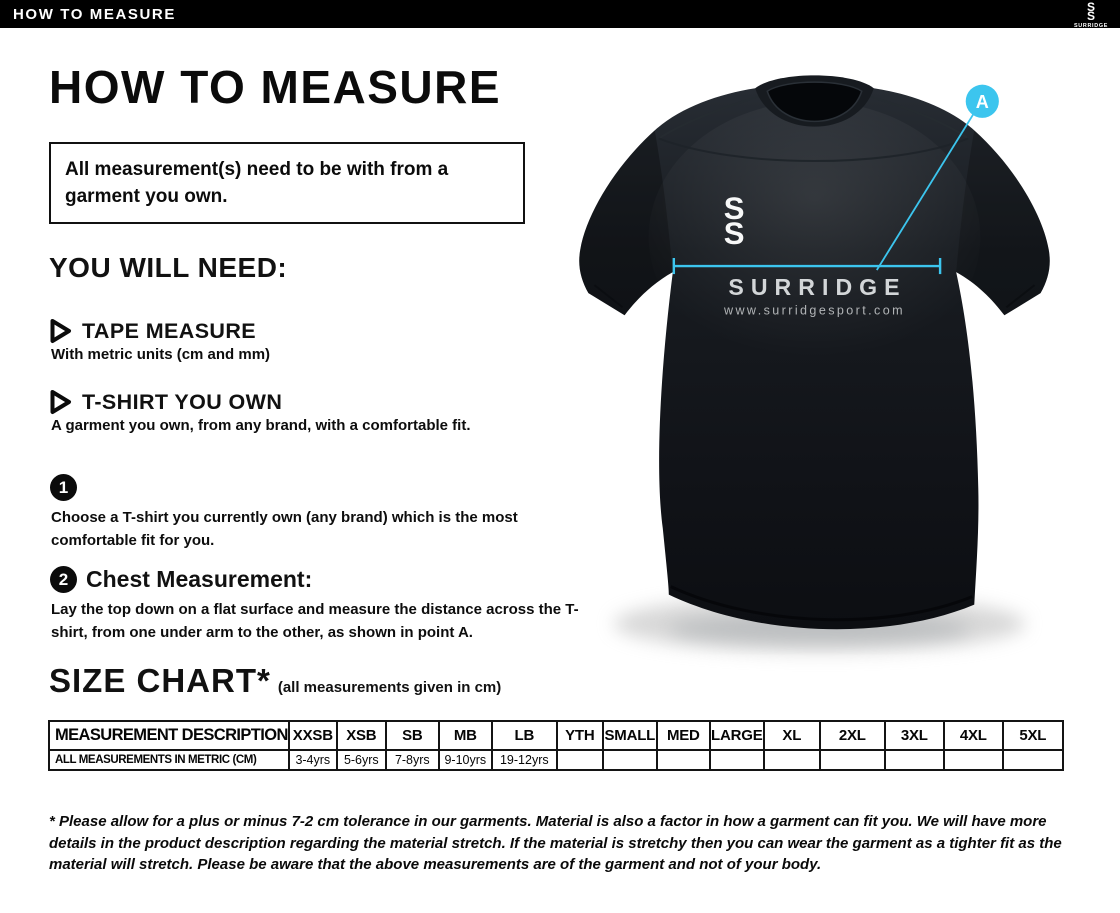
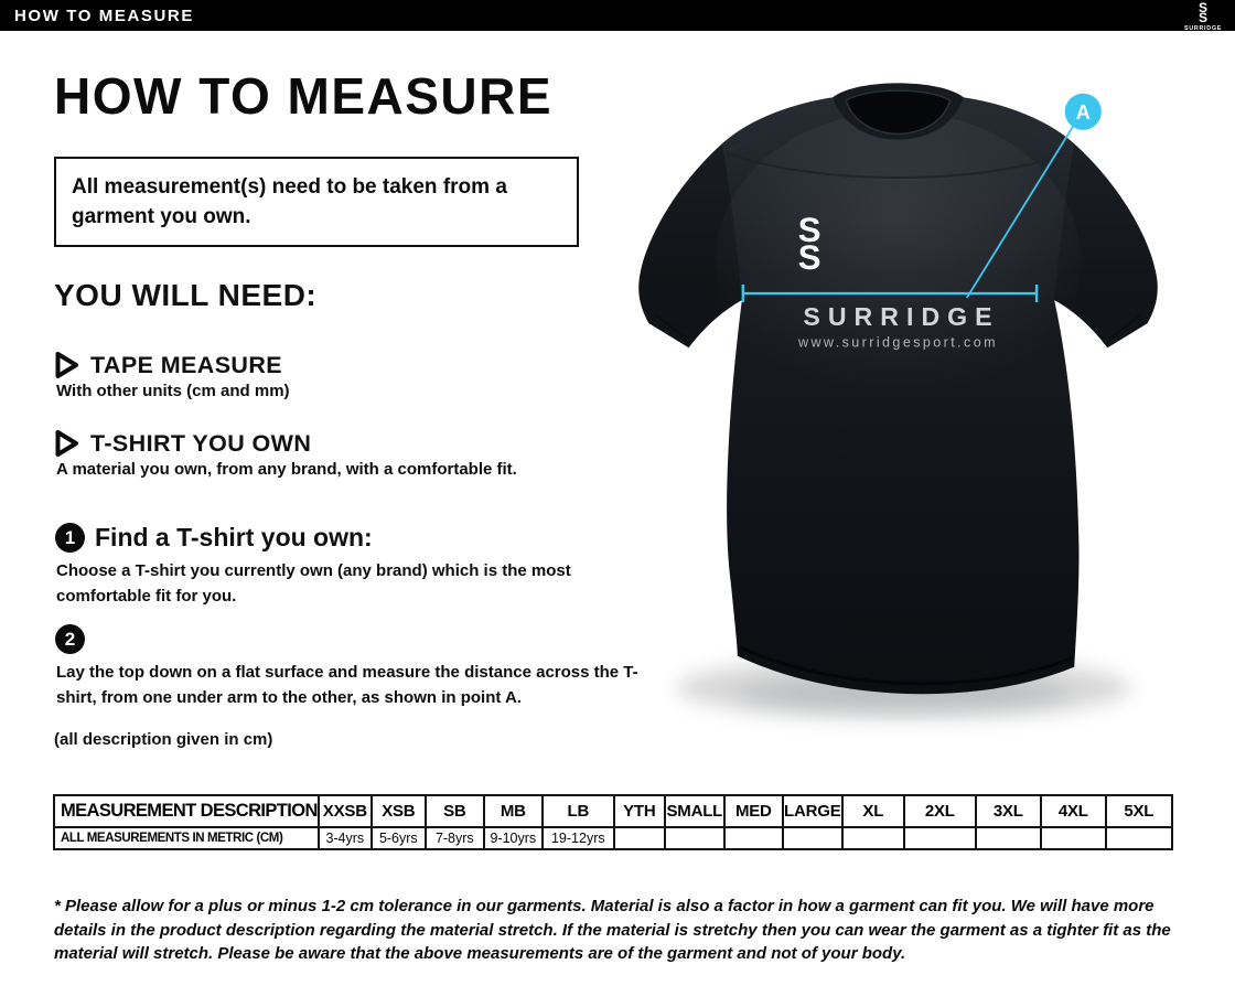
  HOW TO MEASURE
  S
  S
  HOW TO MEASURE
- All measurement(s) need to be with from a garment you own.
+ All measurement(s) need to be taken from a garment you own.
  YOU WILL NEED:
  TAPE MEASURE
- With metric units (cm and mm)
+ With other units (cm and mm)
  T-SHIRT YOU OWN
- A garment you own, from any brand, with a comfortable fit.
+ A material you own, from any brand, with a comfortable fit.
  1
+ Find a T-shirt you own:
  Choose a T-shirt you currently own (any brand) which is the most comfortable fit for you.
  2
- Chest Measurement:
  Lay the top down on a flat surface and measure the distance across the T-shirt, from one under arm to the other, as shown in point A.
- SIZE CHART*
- (all measurements given in cm)
+ (all description given in cm)
  MEASUREMENT DESCRIPTION	XXSB	XSB	SB	MB	LB	YTH	SMALL	MED	LARGE	XL	2XL	3XL	4XL	5XL
  ALL MEASUREMENTS IN METRIC (CM)	3-4yrs	5-6yrs	7-8yrs	9-10yrs	19-12yrs
- * Please allow for a plus or minus 7-2 cm tolerance in our garments. Material is also a factor in how a garment can fit you. We will have more details in the product description regarding the material stretch. If the material is stretchy then you can wear the garment as a tighter fit as the material will stretch. Please be aware that the above measurements are of the garment and not of your body.
+ * Please allow for a plus or minus 1-2 cm tolerance in our garments. Material is also a factor in how a garment can fit you. We will have more details in the product description regarding the material stretch. If the material is stretchy then you can wear the garment as a tighter fit as the material will stretch. Please be aware that the above measurements are of the garment and not of your body.
  S
  S
  SURRIDGE
  www.surridgesport.com
  A
